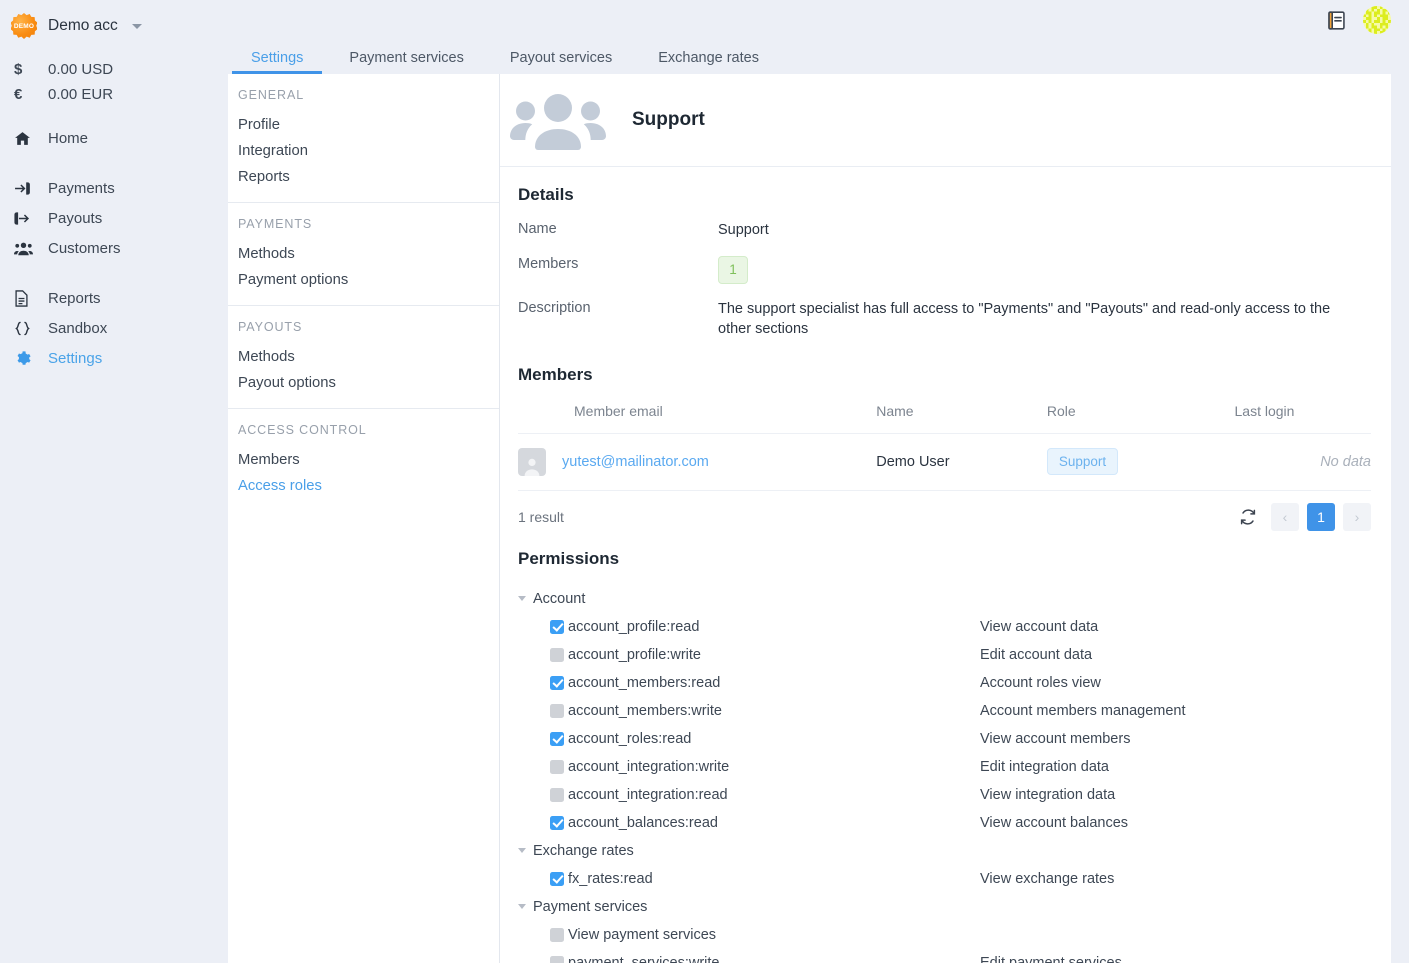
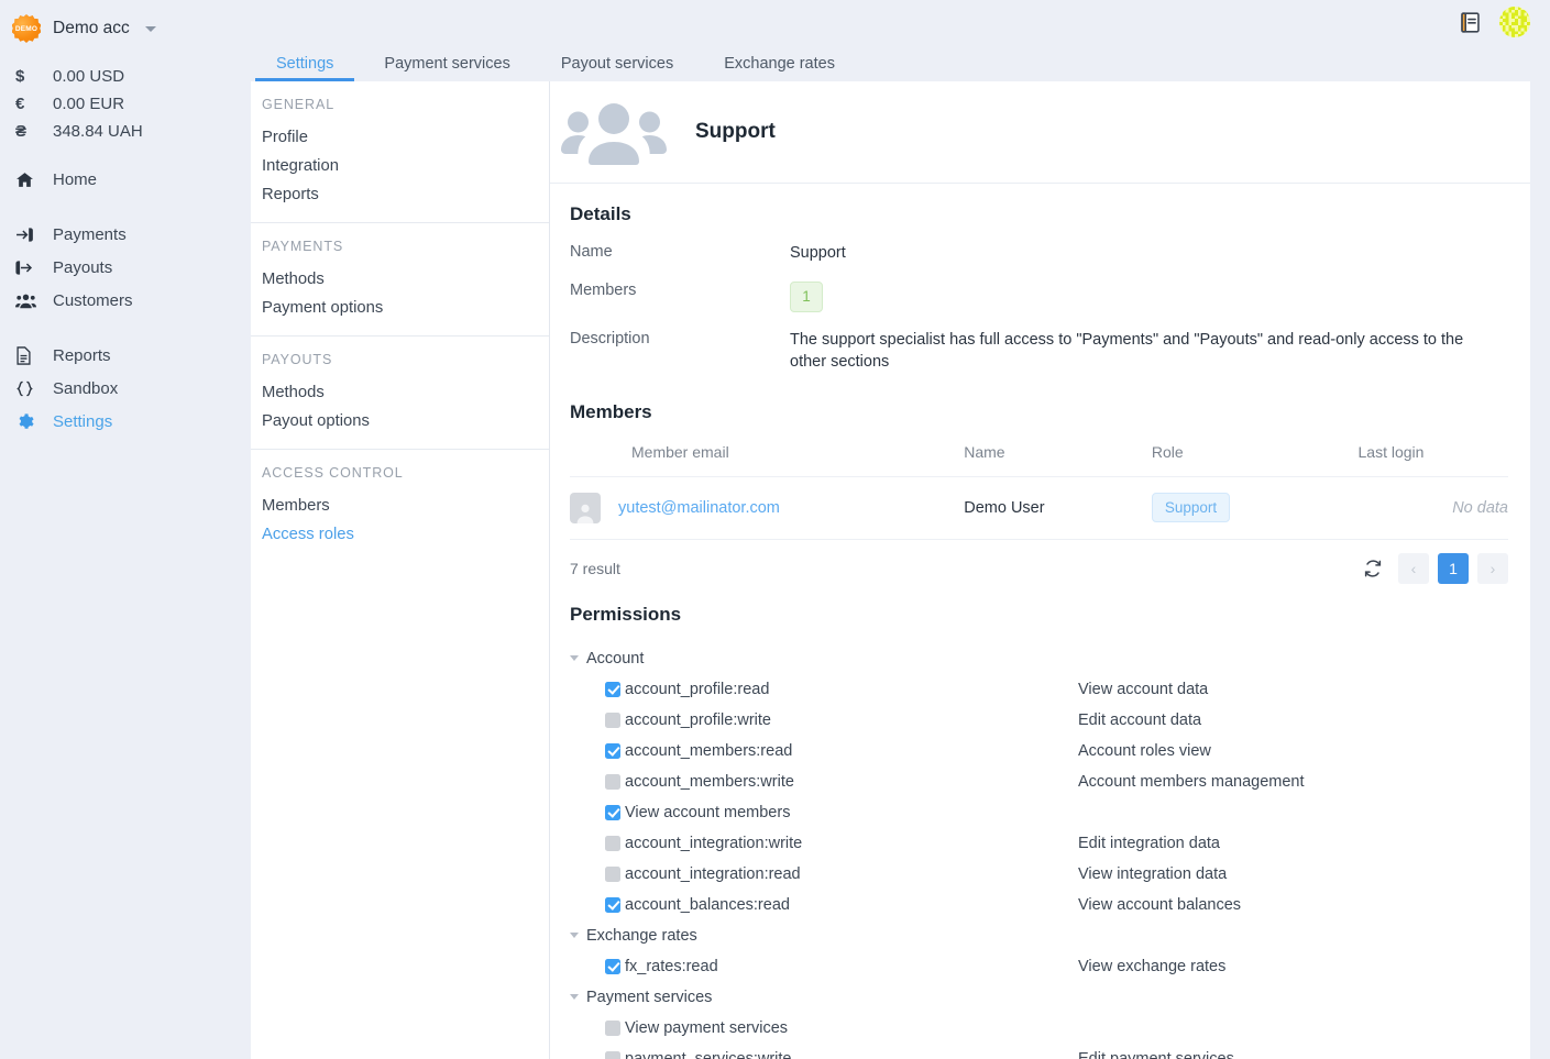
  Demo acc
  $
  0.00 USD
  €
  0.00 EUR
+ ₴
+ 348.84 UAH
  Home
  Payments
  Payouts
  Customers
  Reports
  Sandbox
  Settings
  Settings
  Payment services
  Payout services
  Exchange rates
  GENERAL
  Profile
  Integration
  Reports
  PAYMENTS
  Methods
  Payment options
  PAYOUTS
  Methods
  Payout options
  ACCESS CONTROL
  Members
  Access roles
  Support
  Details
  Name
  Support
  Members
  1
  Description
  The support specialist has full access to "Payments" and "Payouts" and read-only access to the other sections
  Members
  Member email	Name	Role	Last login
  yutest@mailinator.com	Demo User	Support	No data
- 1 result
+ 7 result
  ‹
  1
  ›
  Permissions
  Account
  account_profile:read
  View account data
  account_profile:write
  Edit account data
  account_members:read
  Account roles view
  account_members:write
  Account members management
- account_roles:read
  View account members
  account_integration:write
  Edit integration data
  account_integration:read
  View integration data
  account_balances:read
  View account balances
  Exchange rates
  fx_rates:read
  View exchange rates
  Payment services
  View payment services
